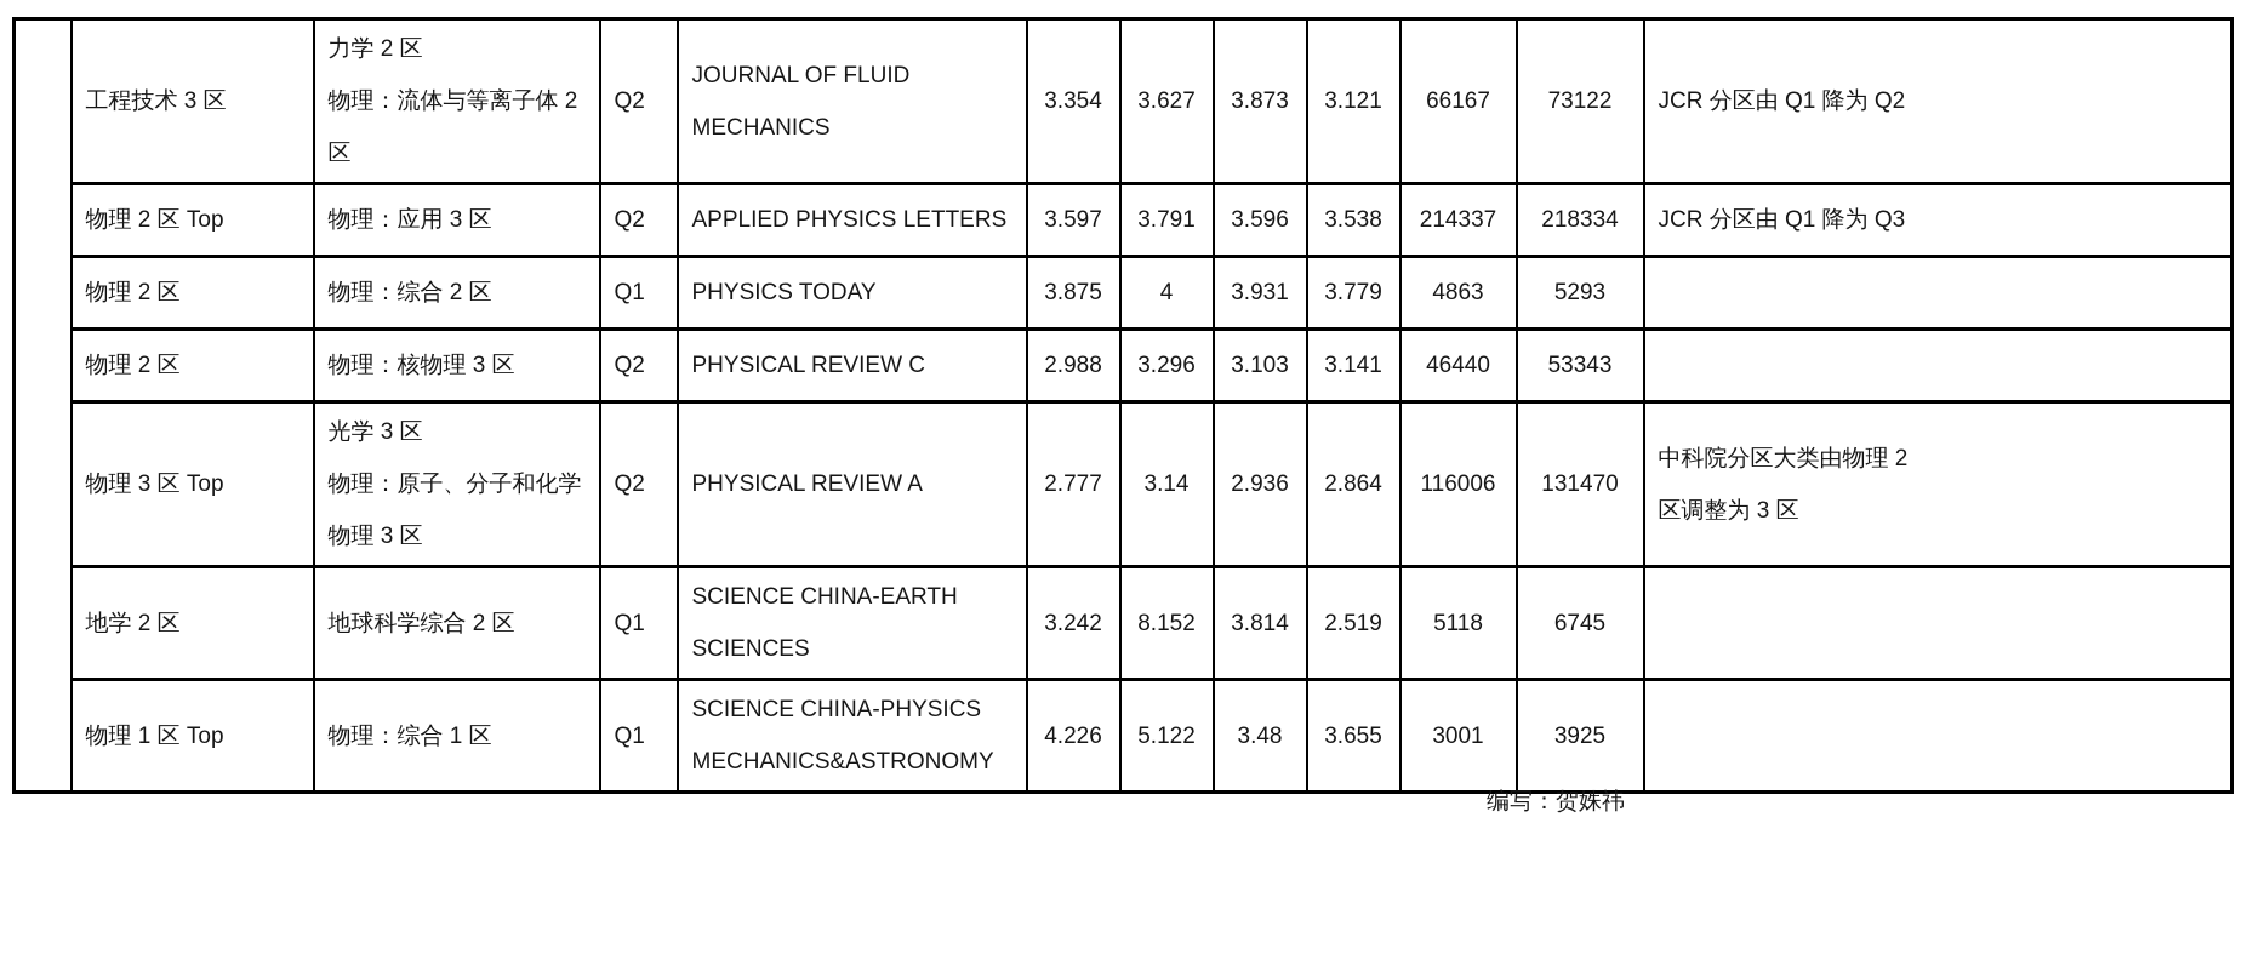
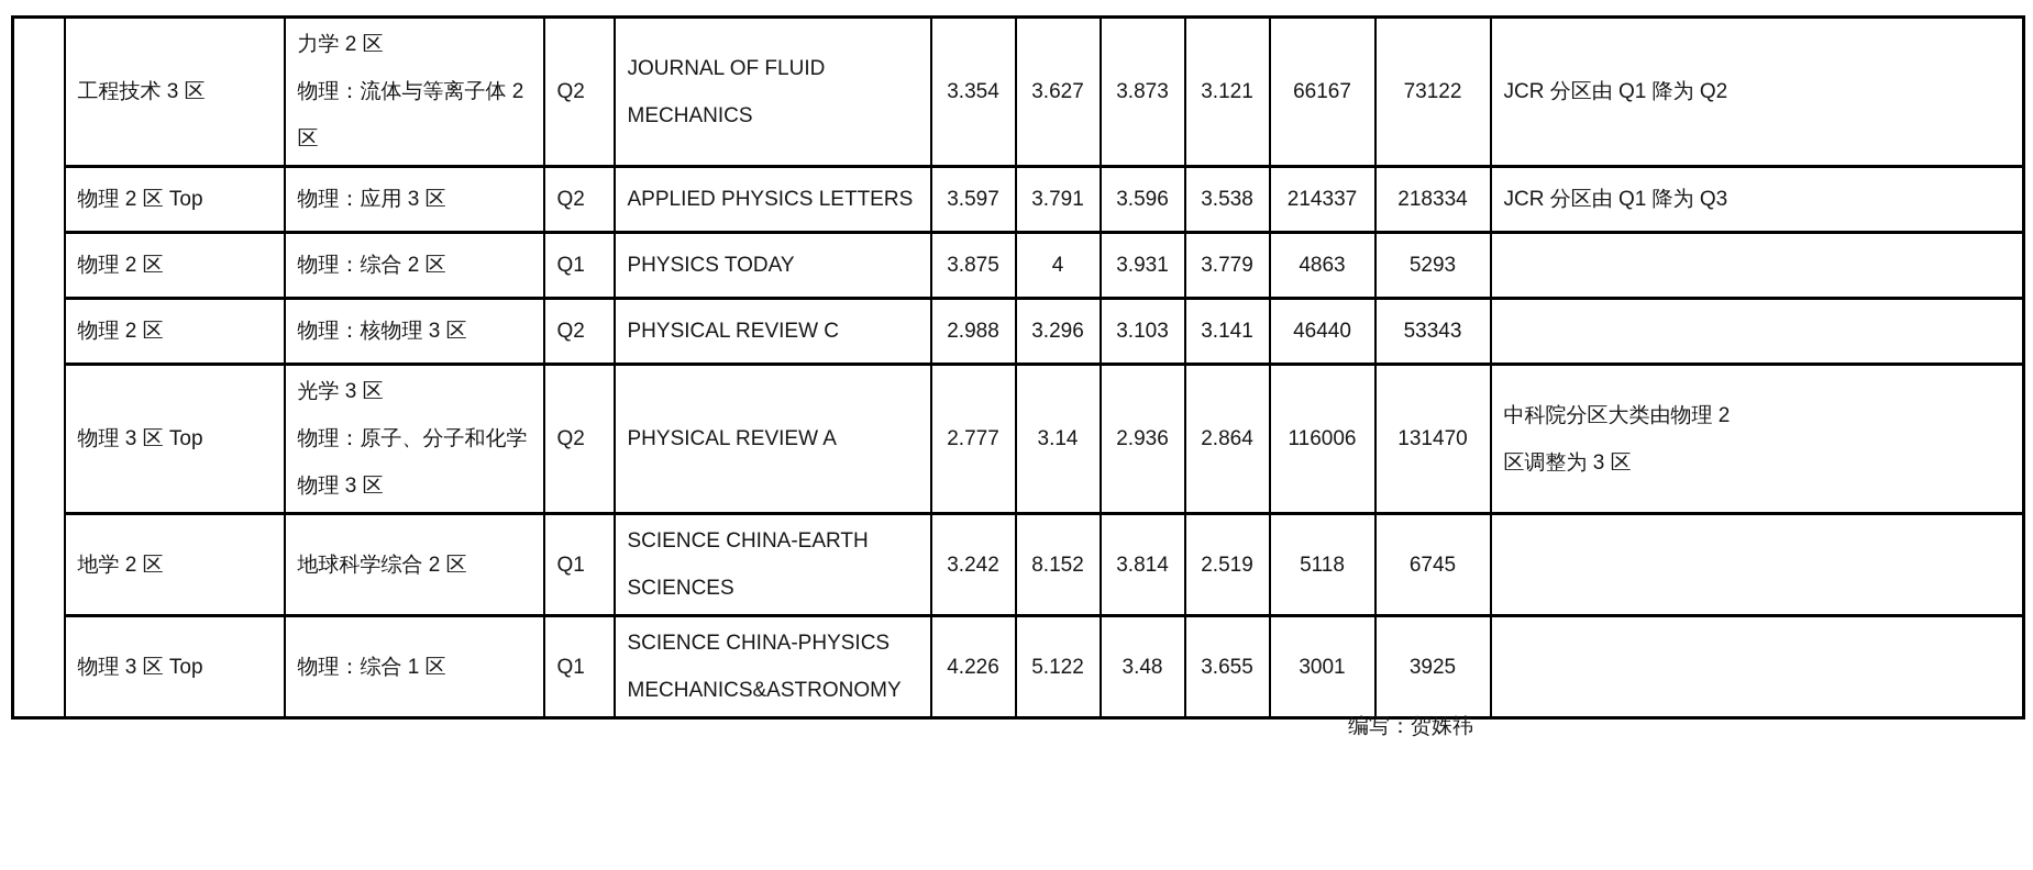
  	工程技术 3 区	力学 2 区物理：流体与等离子体 2 区	Q2	JOURNAL OF FLUID MECHANICS	3.354	3.627	3.873	3.121	66167	73122	JCR 分区由 Q1 降为 Q2
  物理 2 区 Top	物理：应用 3 区	Q2	APPLIED PHYSICS LETTERS	3.597	3.791	3.596	3.538	214337	218334	JCR 分区由 Q1 降为 Q3
  物理 2 区	物理：综合 2 区	Q1	PHYSICS TODAY	3.875	4	3.931	3.779	4863	5293
  物理 2 区	物理：核物理 3 区	Q2	PHYSICAL REVIEW C	2.988	3.296	3.103	3.141	46440	53343
  物理 3 区 Top	光学 3 区物理：原子、分子和化学物理 3 区	Q2	PHYSICAL REVIEW A	2.777	3.14	2.936	2.864	116006	131470	中科院分区大类由物理 2 区调整为 3 区
  地学 2 区	地球科学综合 2 区	Q1	SCIENCE CHINA-EARTH SCIENCES	3.242	8.152	3.814	2.519	5118	6745
- 物理 1 区 Top	物理：综合 1 区	Q1	SCIENCE CHINA-PHYSICS MECHANICS&ASTRONOMY	4.226	5.122	3.48	3.655	3001	3925
+ 物理 3 区 Top	物理：综合 1 区	Q1	SCIENCE CHINA-PHYSICS MECHANICS&ASTRONOMY	4.226	5.122	3.48	3.655	3001	3925
  编写：贺姝祎
